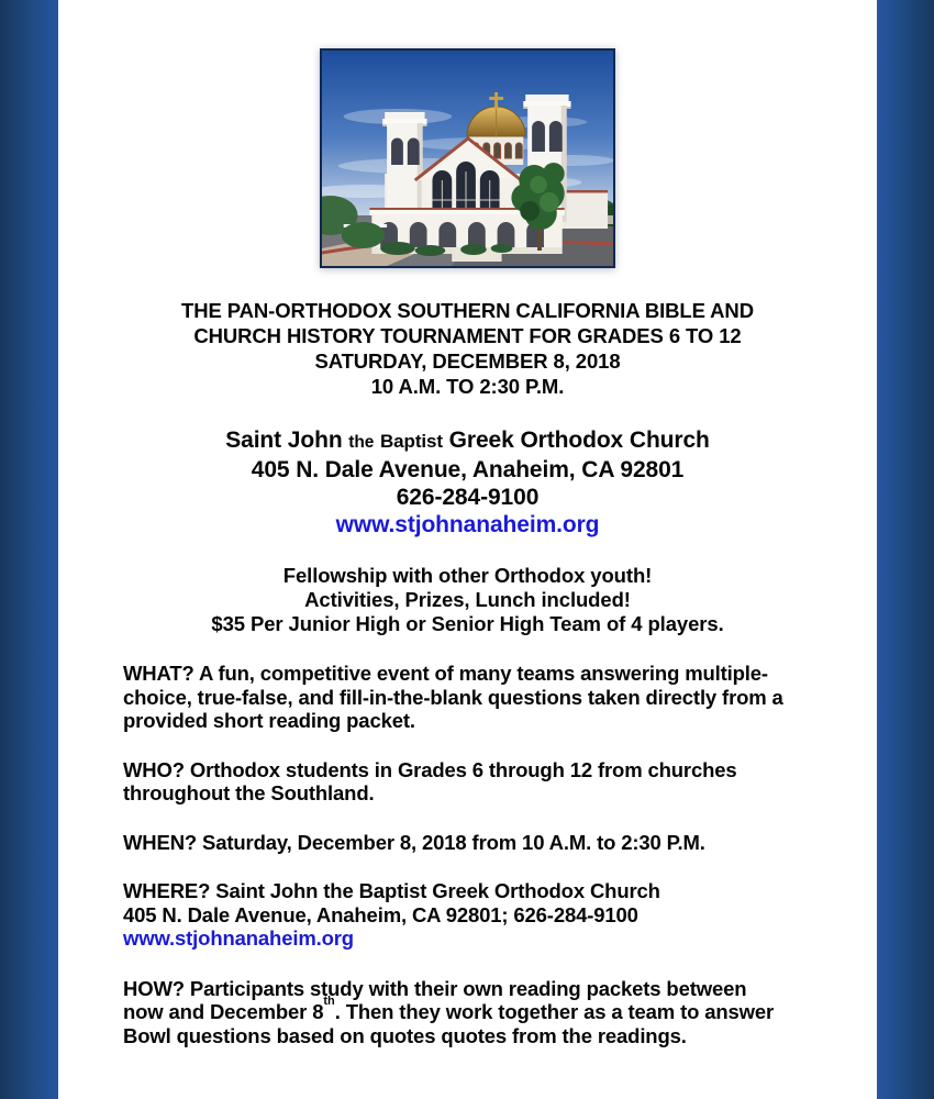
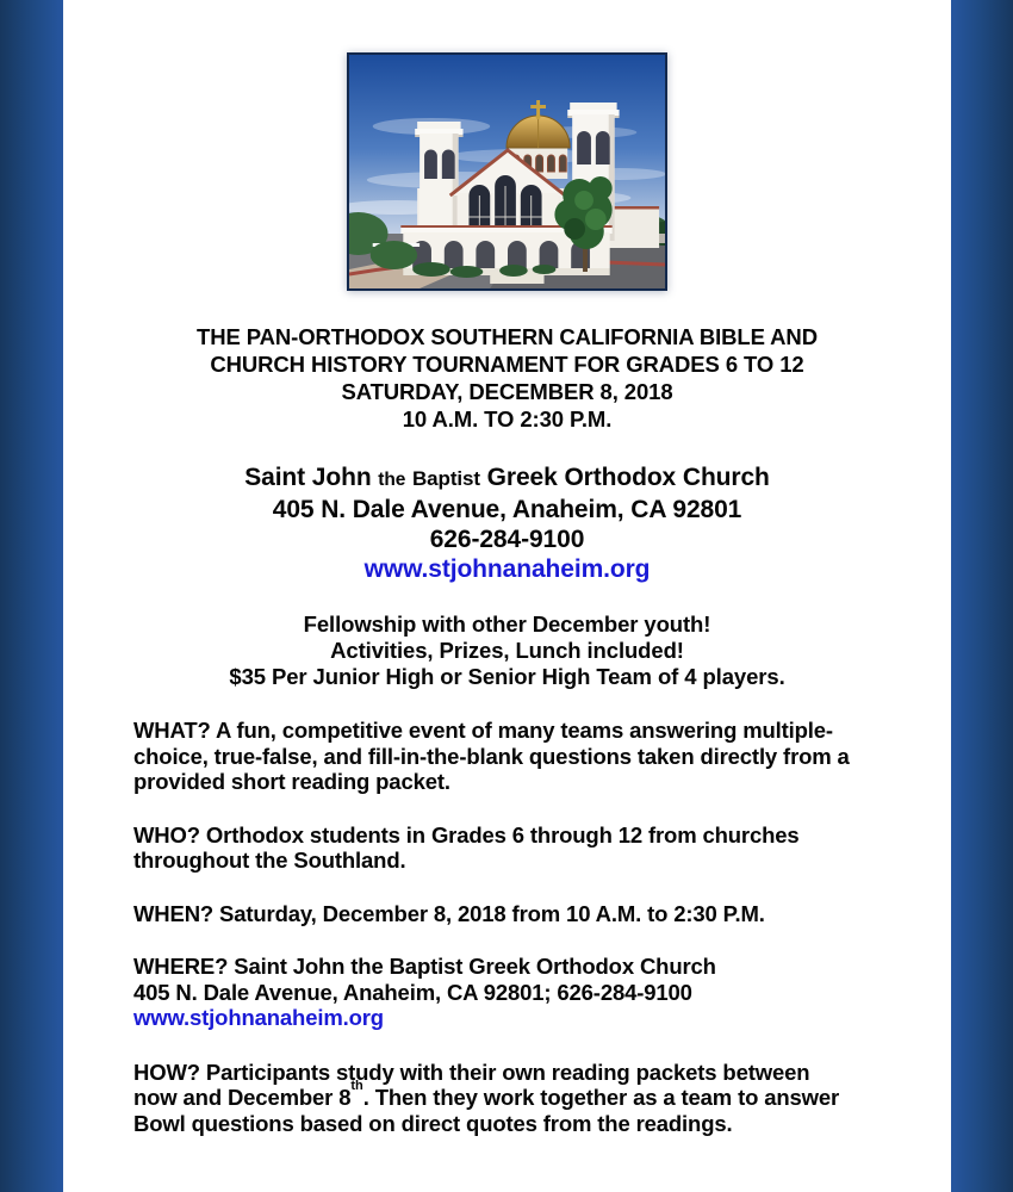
  THE PAN-ORTHODOX SOUTHERN CALIFORNIA BIBLE AND
  CHURCH HISTORY TOURNAMENT FOR GRADES 6 TO 12
  SATURDAY, DECEMBER 8, 2018
  10 A.M. TO 2:30 P.M.
  Saint John the Baptist Greek Orthodox Church
  405 N. Dale Avenue, Anaheim, CA 92801
  626-284-9100
  www.stjohnanaheim.org
- Fellowship with other Orthodox youth!
+ Fellowship with other December youth!
  Activities, Prizes, Lunch included!
  $35 Per Junior High or Senior High Team of 4 players.
  WHAT? A fun, competitive event of many teams answering multiple-
  choice, true-false, and fill-in-the-blank questions taken directly from a
  provided short reading packet.
  WHO? Orthodox students in Grades 6 through 12 from churches
  throughout the Southland.
  WHEN? Saturday, December 8, 2018 from 10 A.M. to 2:30 P.M.
  WHERE? Saint John the Baptist Greek Orthodox Church
  405 N. Dale Avenue, Anaheim, CA 92801; 626-284-9100
  www.stjohnanaheim.org
  HOW? Participants study with their own reading packets between
  now and December 8th. Then they work together as a team to answer
- Bowl questions based on quotes quotes from the readings.
+ Bowl questions based on direct quotes from the readings.
